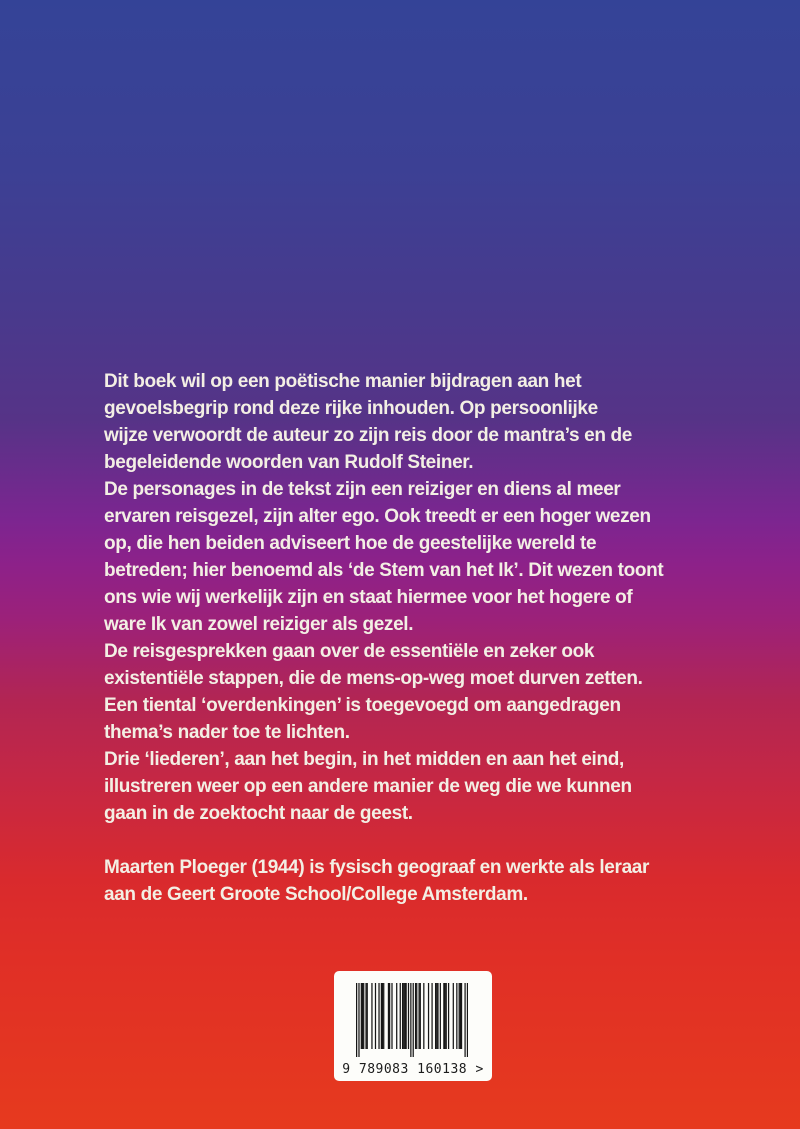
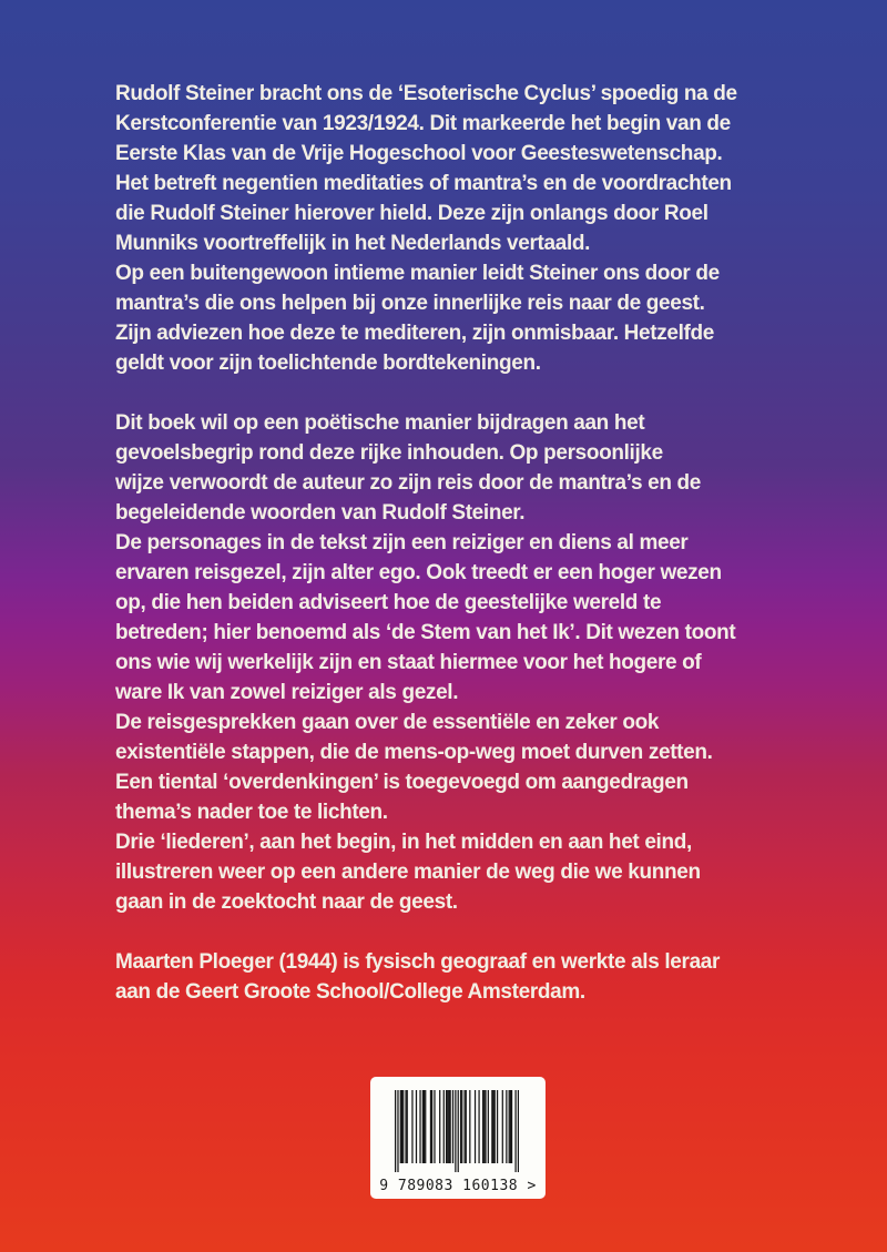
+ Rudolf Steiner bracht ons de ‘Esoterische Cyclus’ spoedig na de
+ Kerstconferentie van 1923/1924. Dit markeerde het begin van de
+ Eerste Klas van de Vrije Hogeschool voor Geesteswetenschap.
+ Het betreft negentien meditaties of mantra’s en de voordrachten
+ die Rudolf Steiner hierover hield. Deze zijn onlangs door Roel
+ Munniks voortreffelijk in het Nederlands vertaald.
+ Op een buitengewoon intieme manier leidt Steiner ons door de
+ mantra’s die ons helpen bij onze innerlijke reis naar de geest.
+ Zijn adviezen hoe deze te mediteren, zijn onmisbaar. Hetzelfde
+ geldt voor zijn toelichtende bordtekeningen.
  Dit boek wil op een poëtische manier bijdragen aan het
  gevoelsbegrip rond deze rijke inhouden. Op persoonlijke
  wijze verwoordt de auteur zo zijn reis door de mantra’s en de
  begeleidende woorden van Rudolf Steiner.
  De personages in de tekst zijn een reiziger en diens al meer
  ervaren reisgezel, zijn alter ego. Ook treedt er een hoger wezen
  op, die hen beiden adviseert hoe de geestelijke wereld te
  betreden; hier benoemd als ‘de Stem van het Ik’. Dit wezen toont
  ons wie wij werkelijk zijn en staat hiermee voor het hogere of
  ware Ik van zowel reiziger als gezel.
  De reisgesprekken gaan over de essentiële en zeker ook
  existentiële stappen, die de mens-op-weg moet durven zetten.
  Een tiental ‘overdenkingen’ is toegevoegd om aangedragen
  thema’s nader toe te lichten.
  Drie ‘liederen’, aan het begin, in het midden en aan het eind,
  illustreren weer op een andere manier de weg die we kunnen
  gaan in de zoektocht naar de geest.
  Maarten Ploeger (1944) is fysisch geograaf en werkte als leraar
  aan de Geert Groote School/College Amsterdam.
  9 789083 160138 >
